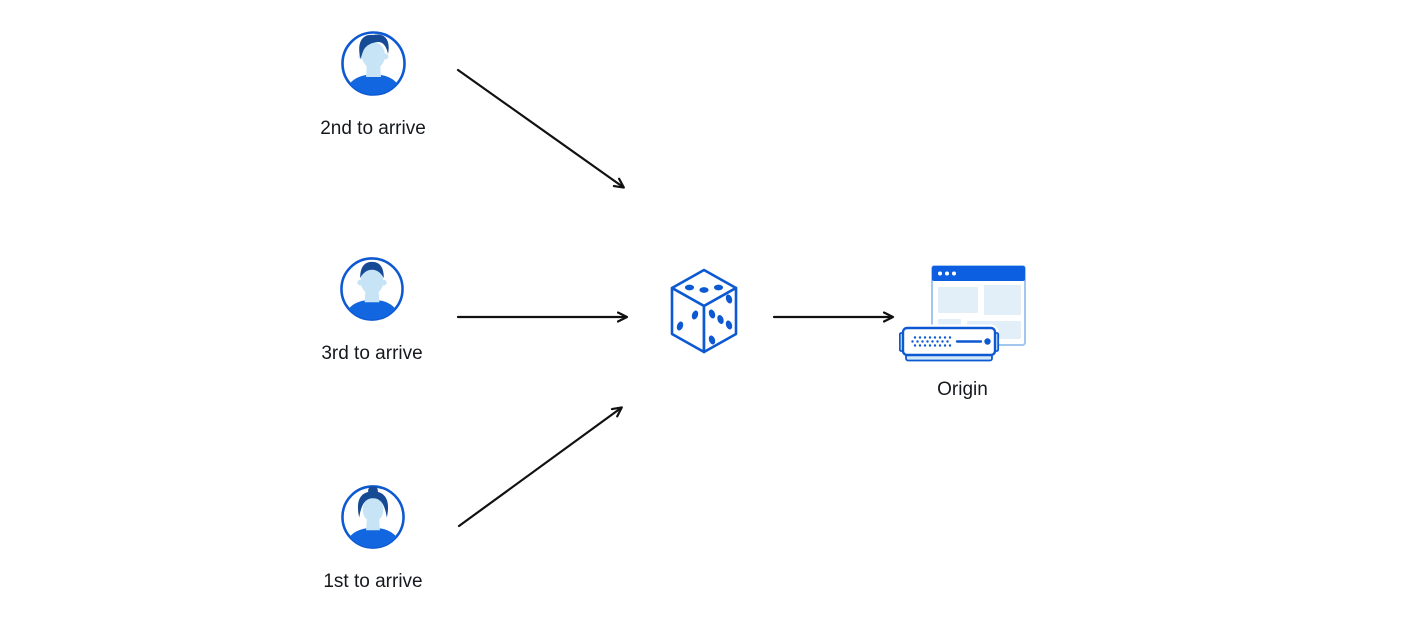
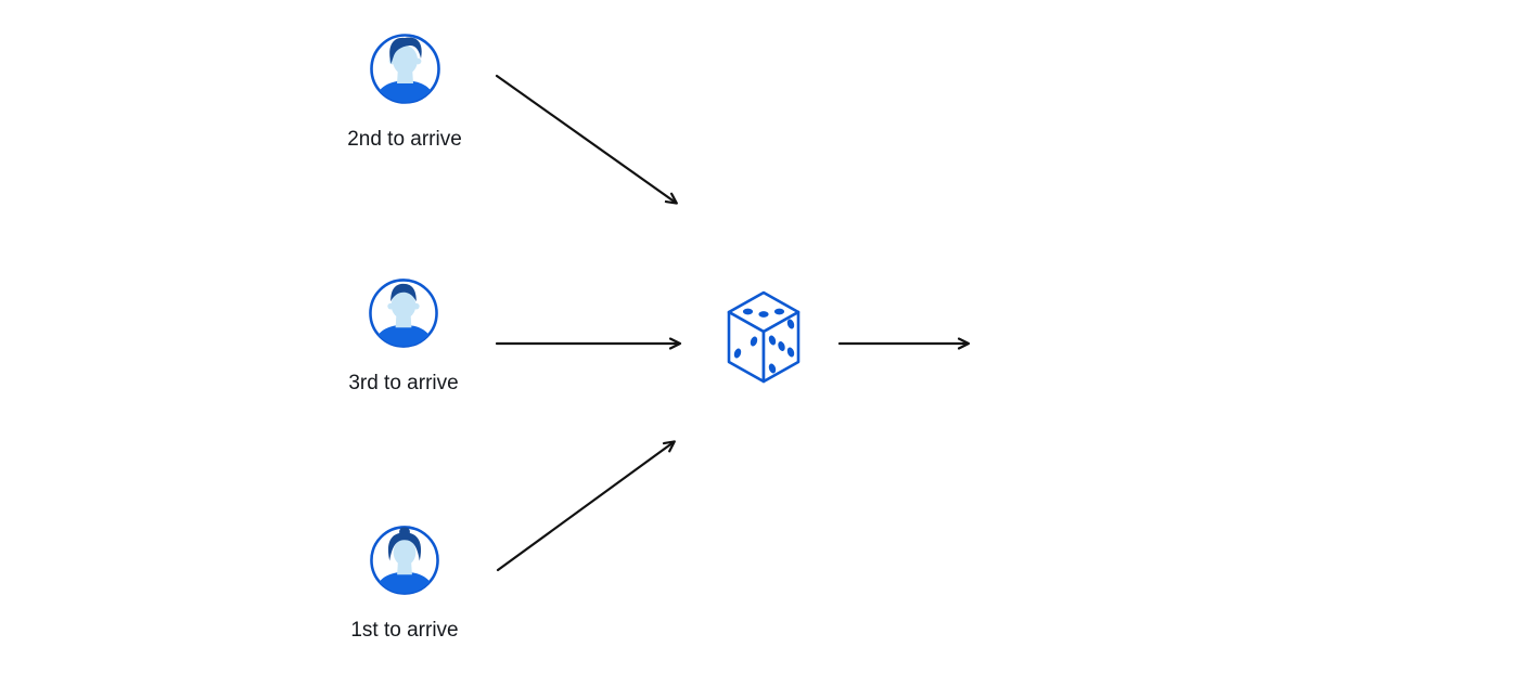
  2nd to arrive
  3rd to arrive
  1st to arrive
- Origin
